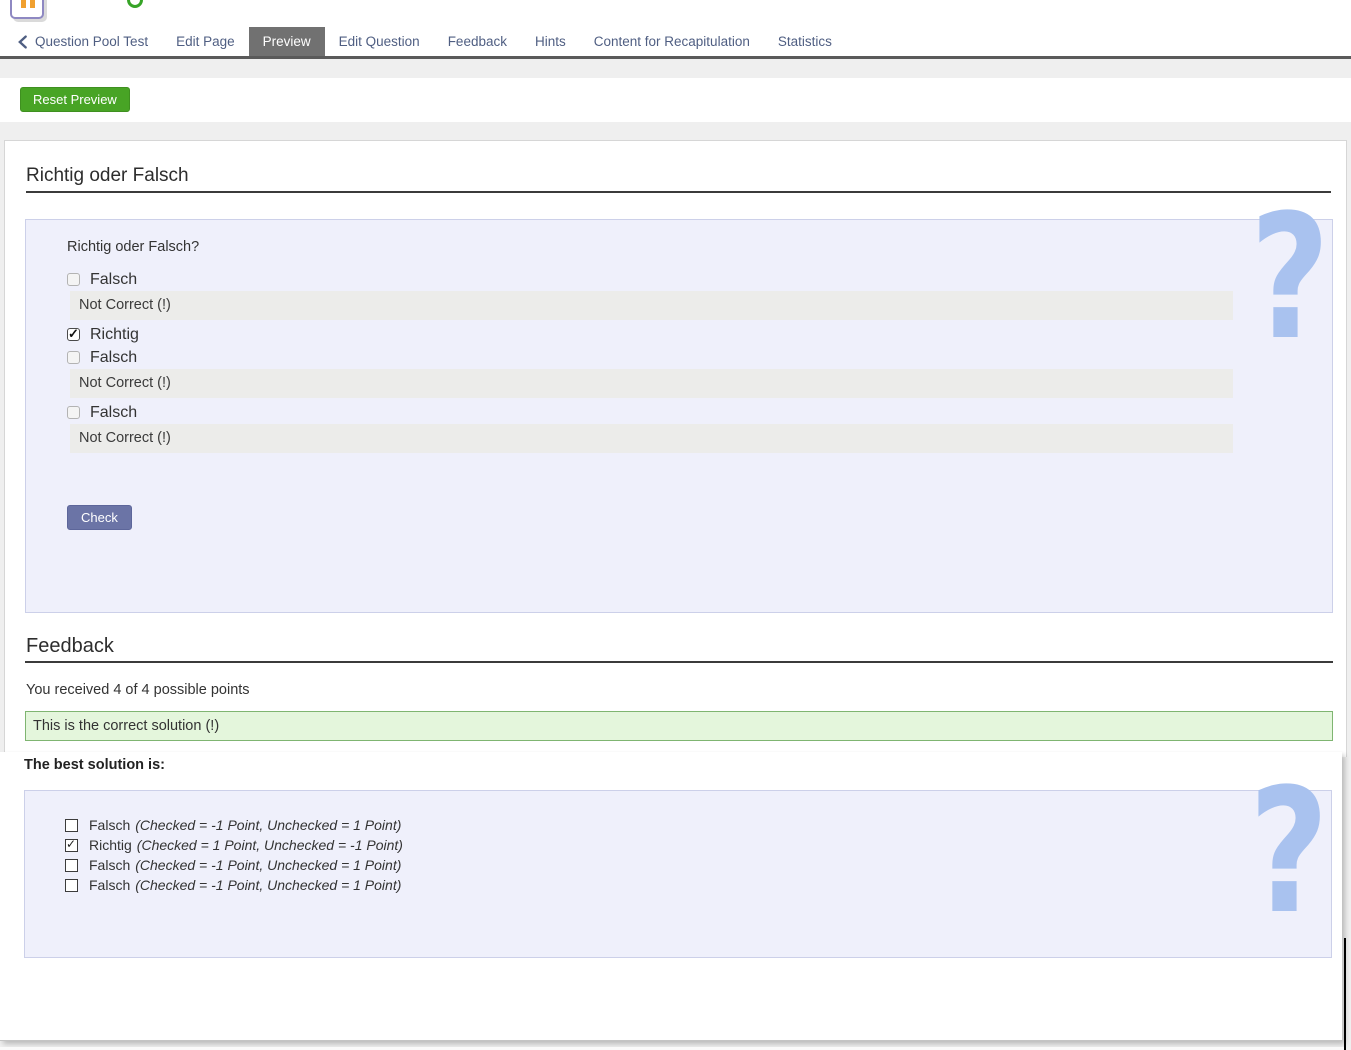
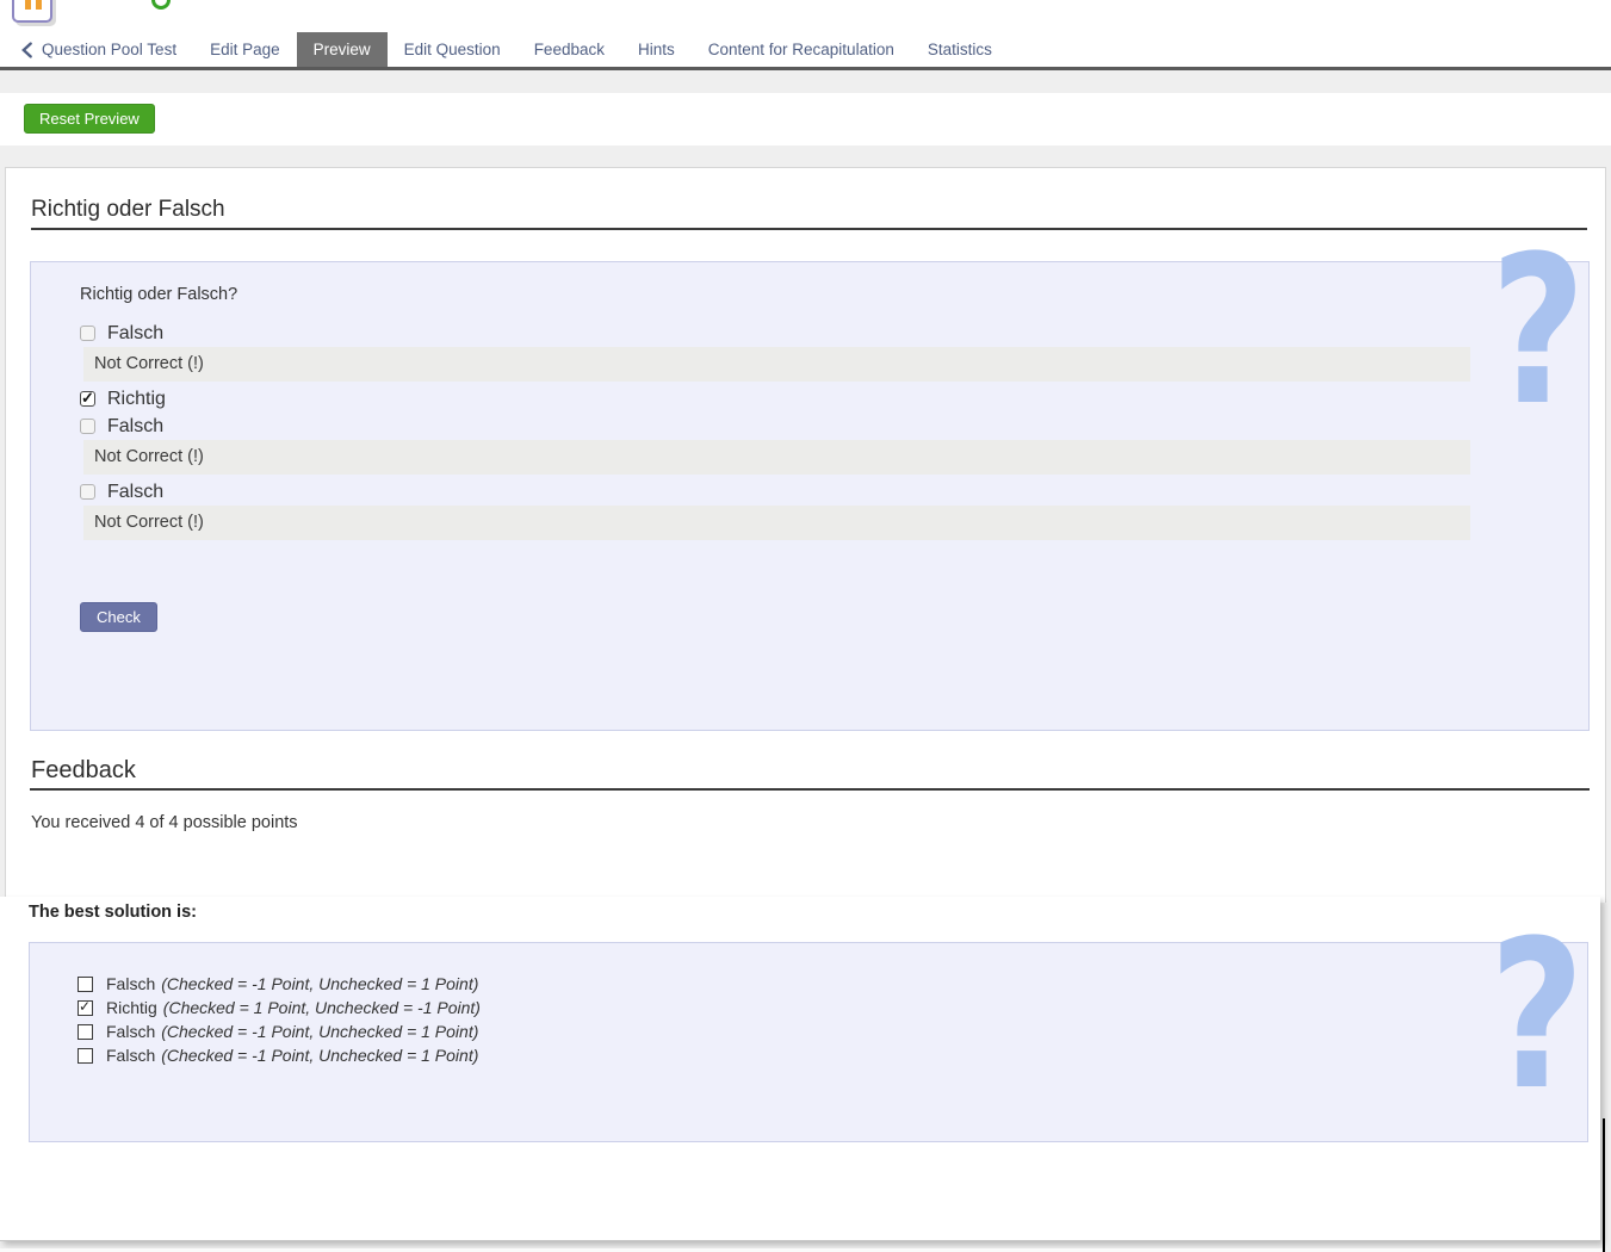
  Question Pool Test
  Edit Page
  Preview
  Edit Question
  Feedback
  Hints
  Content for Recapitulation
  Statistics
  Reset Preview
  Richtig oder Falsch
  Richtig oder Falsch?
  Falsch
  Not Correct (!)
  Richtig
  Falsch
  Not Correct (!)
  Falsch
  Not Correct (!)
  Check
  ?
  Feedback
  You received 4 of 4 possible points
- This is the correct solution (!)
  The best solution is:
  Falsch
  (Checked = -1 Point, Unchecked = 1 Point)
  Richtig
  (Checked = 1 Point, Unchecked = -1 Point)
  Falsch
  (Checked = -1 Point, Unchecked = 1 Point)
  Falsch
  (Checked = -1 Point, Unchecked = 1 Point)
  ?
